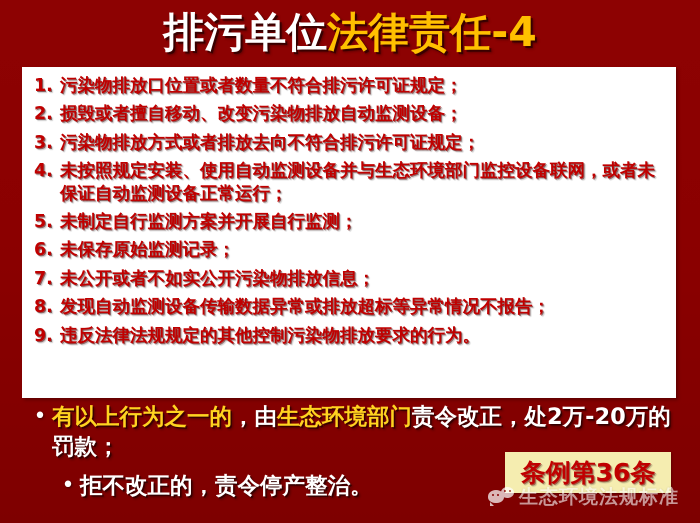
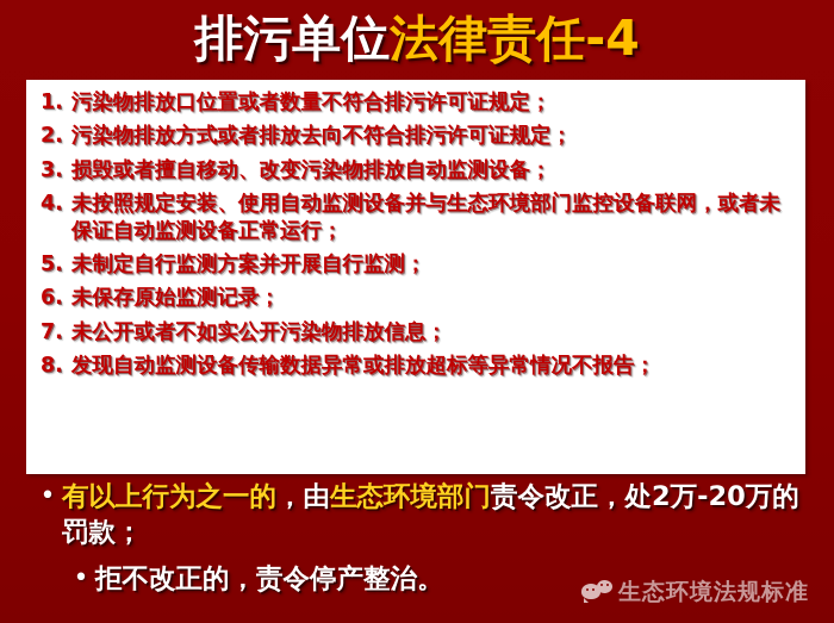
  排污单位
  法律责任-4
  1.
  污染物排放口位置或者数量不符合排污许可证规定；
  2.
- 损毁或者擅自移动、改变污染物排放自动监测设备；
+ 污染物排放方式或者排放去向不符合排污许可证规定；
  3.
- 污染物排放方式或者排放去向不符合排污许可证规定；
+ 损毁或者擅自移动、改变污染物排放自动监测设备；
  4.
  未按照规定安装、使用自动监测设备并与生态环境部门监控设备联网，或者未保证自动监测设备正常运行；
  5.
  未制定自行监测方案并开展自行监测；
  6.
  未保存原始监测记录；
  7.
  未公开或者不如实公开污染物排放信息；
  8.
  发现自动监测设备传输数据异常或排放超标等异常情况不报告；
- 9.
- 违反法律法规规定的其他控制污染物排放要求的行为。
  •
  有以上行为之一的，由生态环境部门责令改正，处2万-20万的罚款；
  •
  拒不改正的，责令停产整治。
- 条例第36条
  生态环境法规标准
